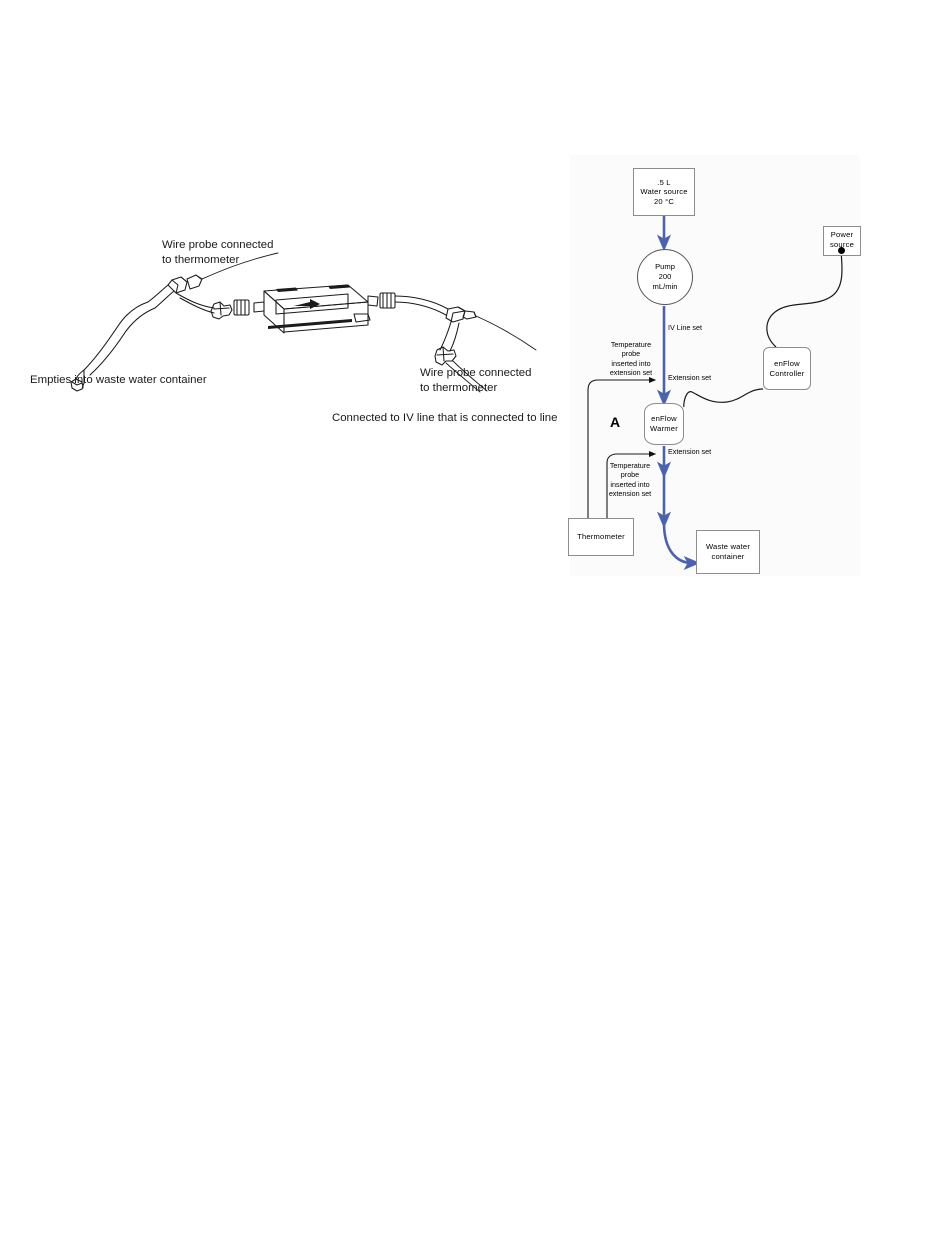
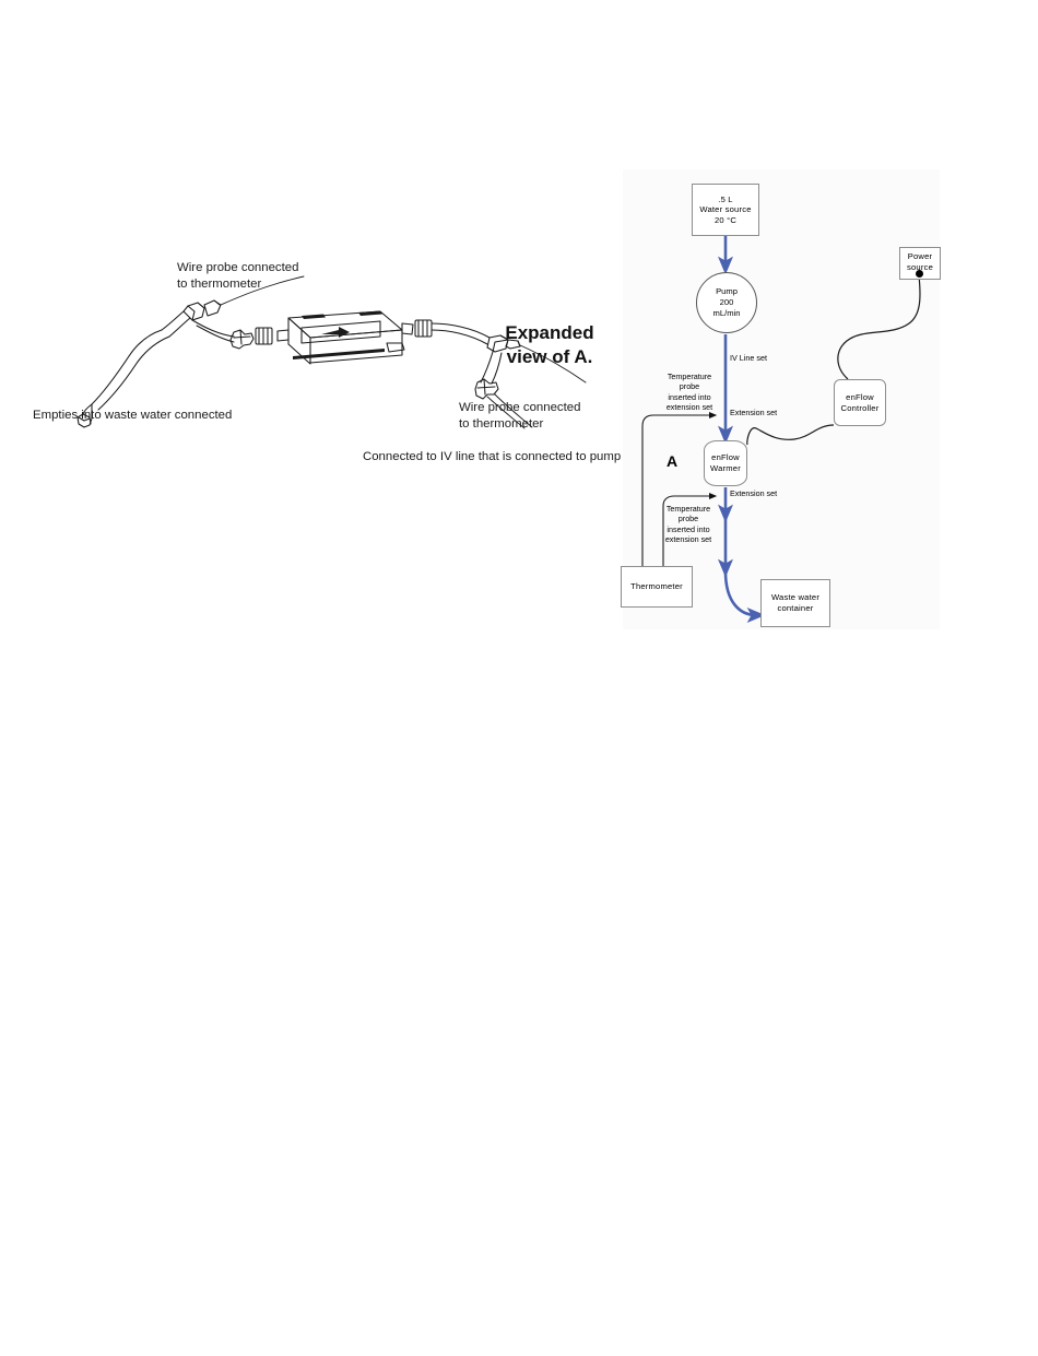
  Wire probe connected
  to thermometer
- Empties into waste water container
+ Empties into waste water connected
  Wire probe connected
  to thermometer
- Connected to IV line that is connected to line
+ Connected to IV line that is connected to pump
+ Expanded
+ view of A.
  .5 L
  Water source
  20 °C
  Pump
  200
  mL/min
  Power
  source
  enFlow
  Controller
  enFlow
  Warmer
  Thermometer
  Waste water
  container
  IV Line set
  Extension set
  Extension set
  Temperature
  probe
  inserted into
  extension set
  Temperature
  probe
  inserted into
  extension set
  A
